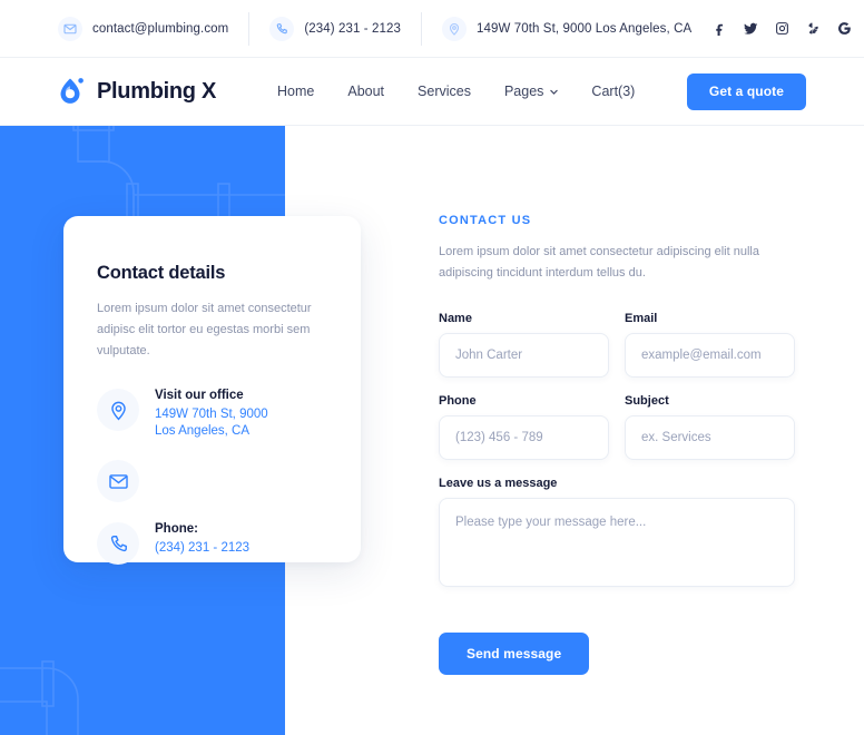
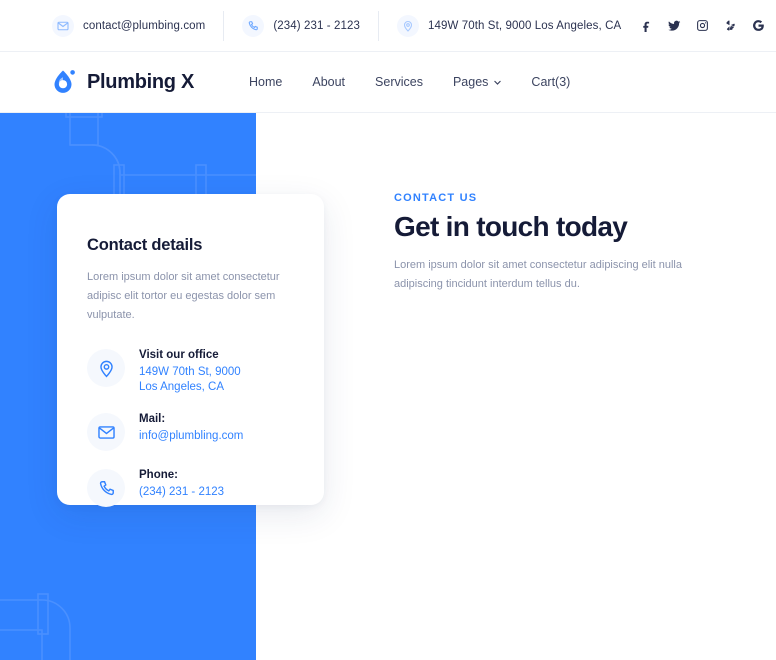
  contact@plumbing.com
  (234) 231 - 2123
  149W 70th St, 9000 Los Angeles, CA
  Plumbing X
  Home
  About
  Services
  Pages
  Cart(3)
- Get a quote
  Contact details
- Lorem ipsum dolor sit amet consectetur adipisc elit tortor eu egestas morbi sem vulputate.
+ Lorem ipsum dolor sit amet consectetur adipisc elit tortor eu egestas dolor sem vulputate.
  Visit our office
  149W 70th St, 9000
  Los Angeles, CA
+ Mail:
+ info@plumbling.com
  Phone:
  (234) 231 - 2123
  CONTACT US
+ Get in touch today
  Lorem ipsum dolor sit amet consectetur adipiscing elit nulla adipiscing tincidunt interdum tellus du.
- Name
- John Carter
- Email
- example@email.com
- Phone
- (123) 456 - 789
- Subject
- ex. Services
- Leave us a message
- Please type your message here...
- Send message
